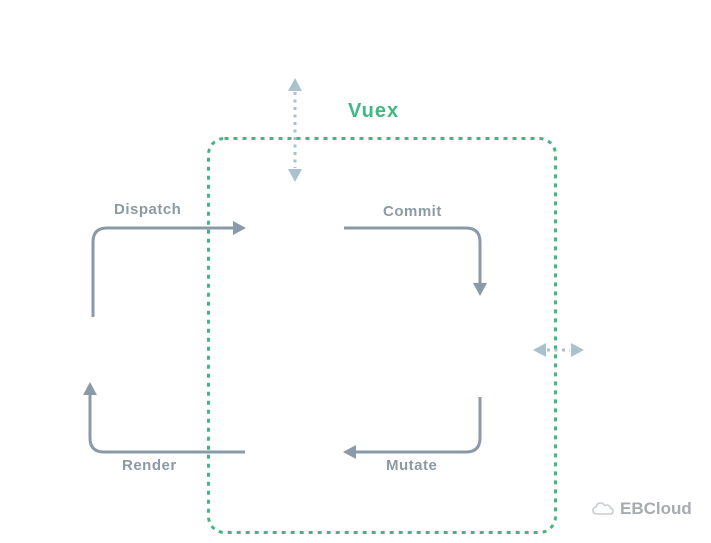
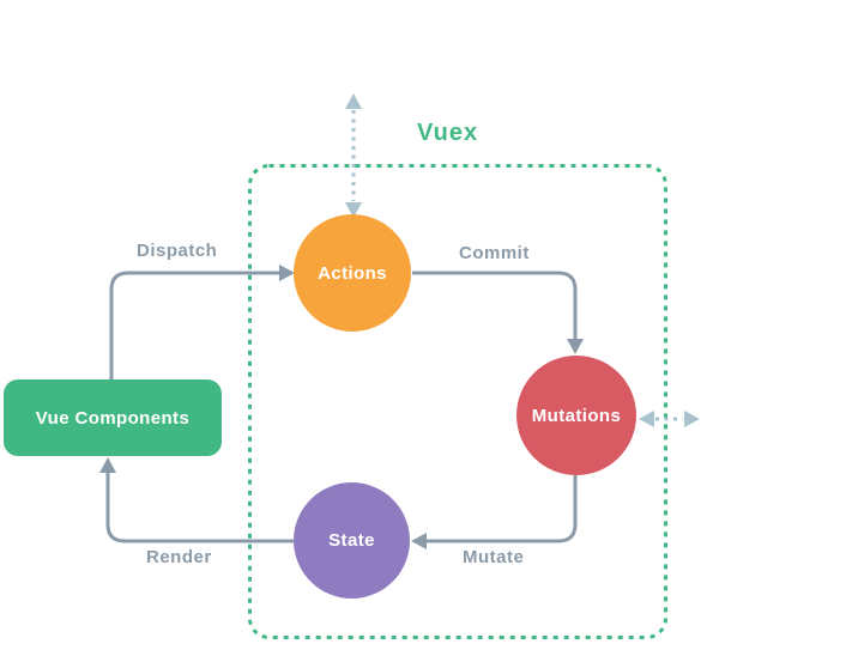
  Vuex
+ Vue Components
+ Actions
+ Mutations
+ State
  Dispatch
  Commit
  Mutate
  Render
- EBCloud
